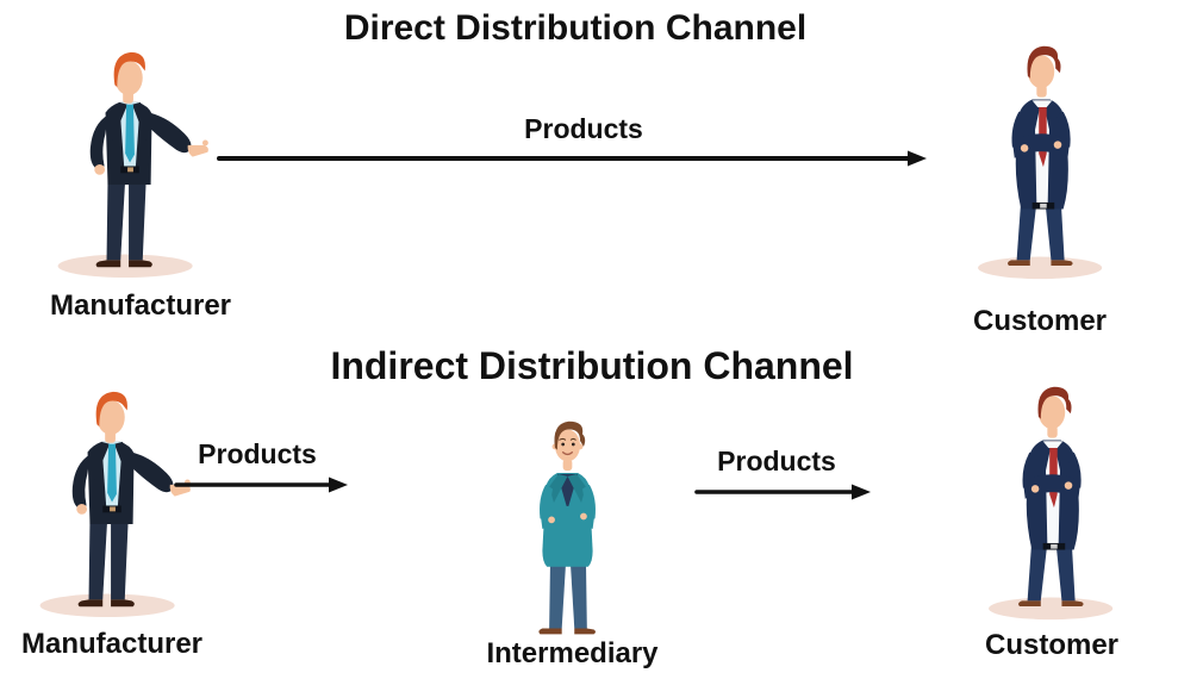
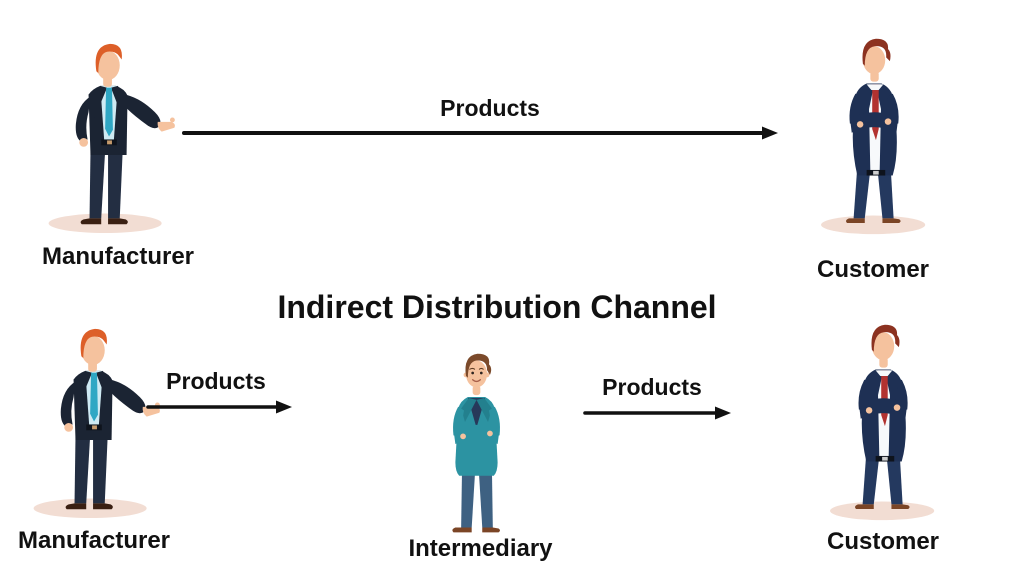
- Direct Distribution Channel
  Manufacturer
  Products
  Customer
  Indirect Distribution Channel
  Manufacturer
  Products
  Intermediary
  Products
  Customer
